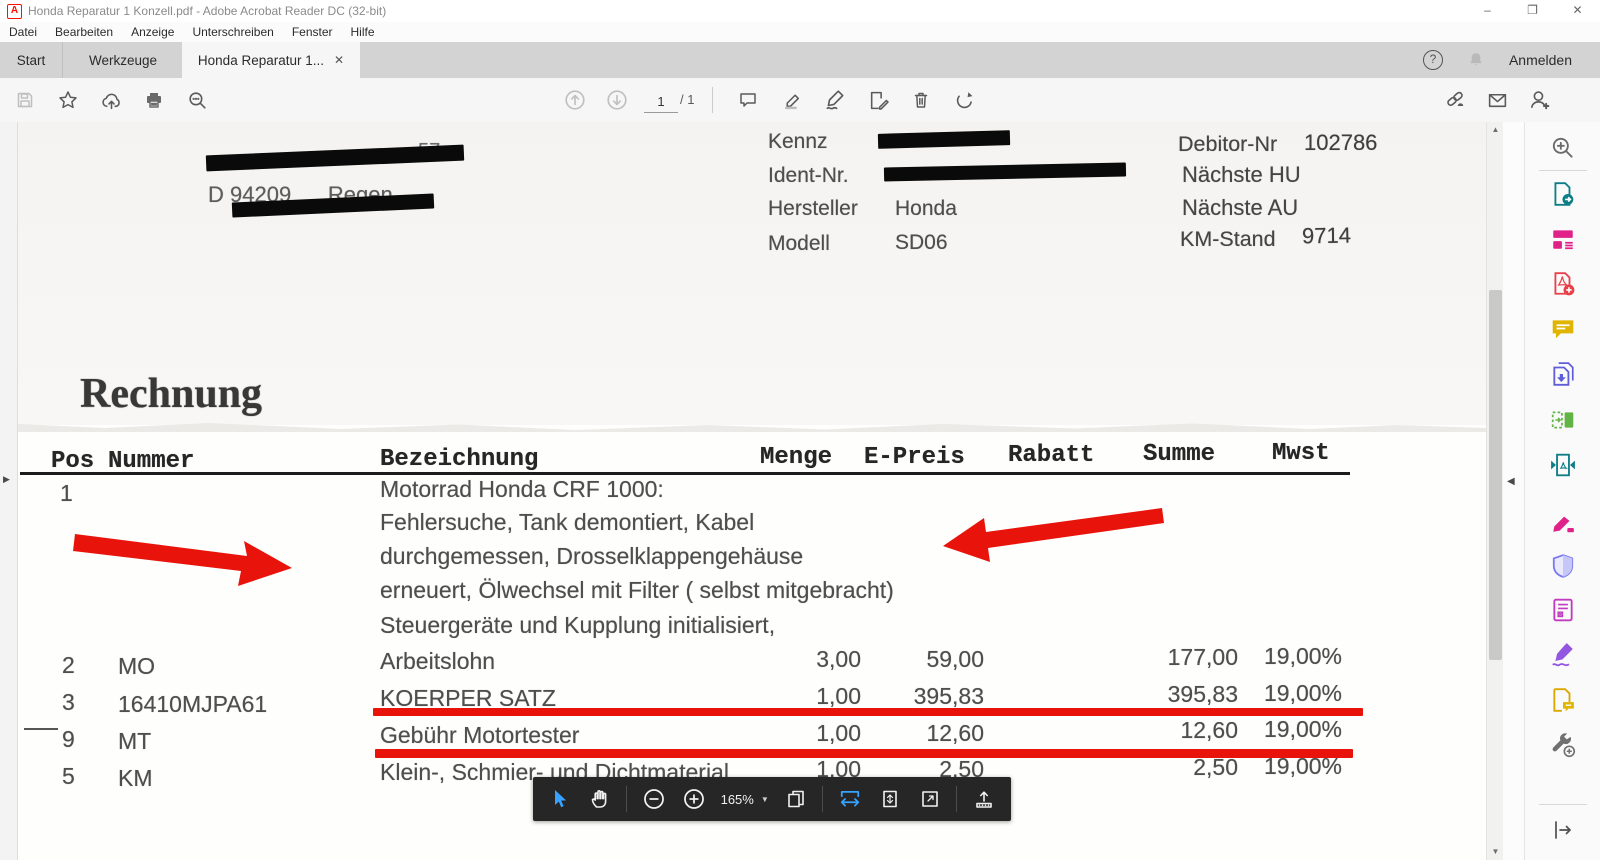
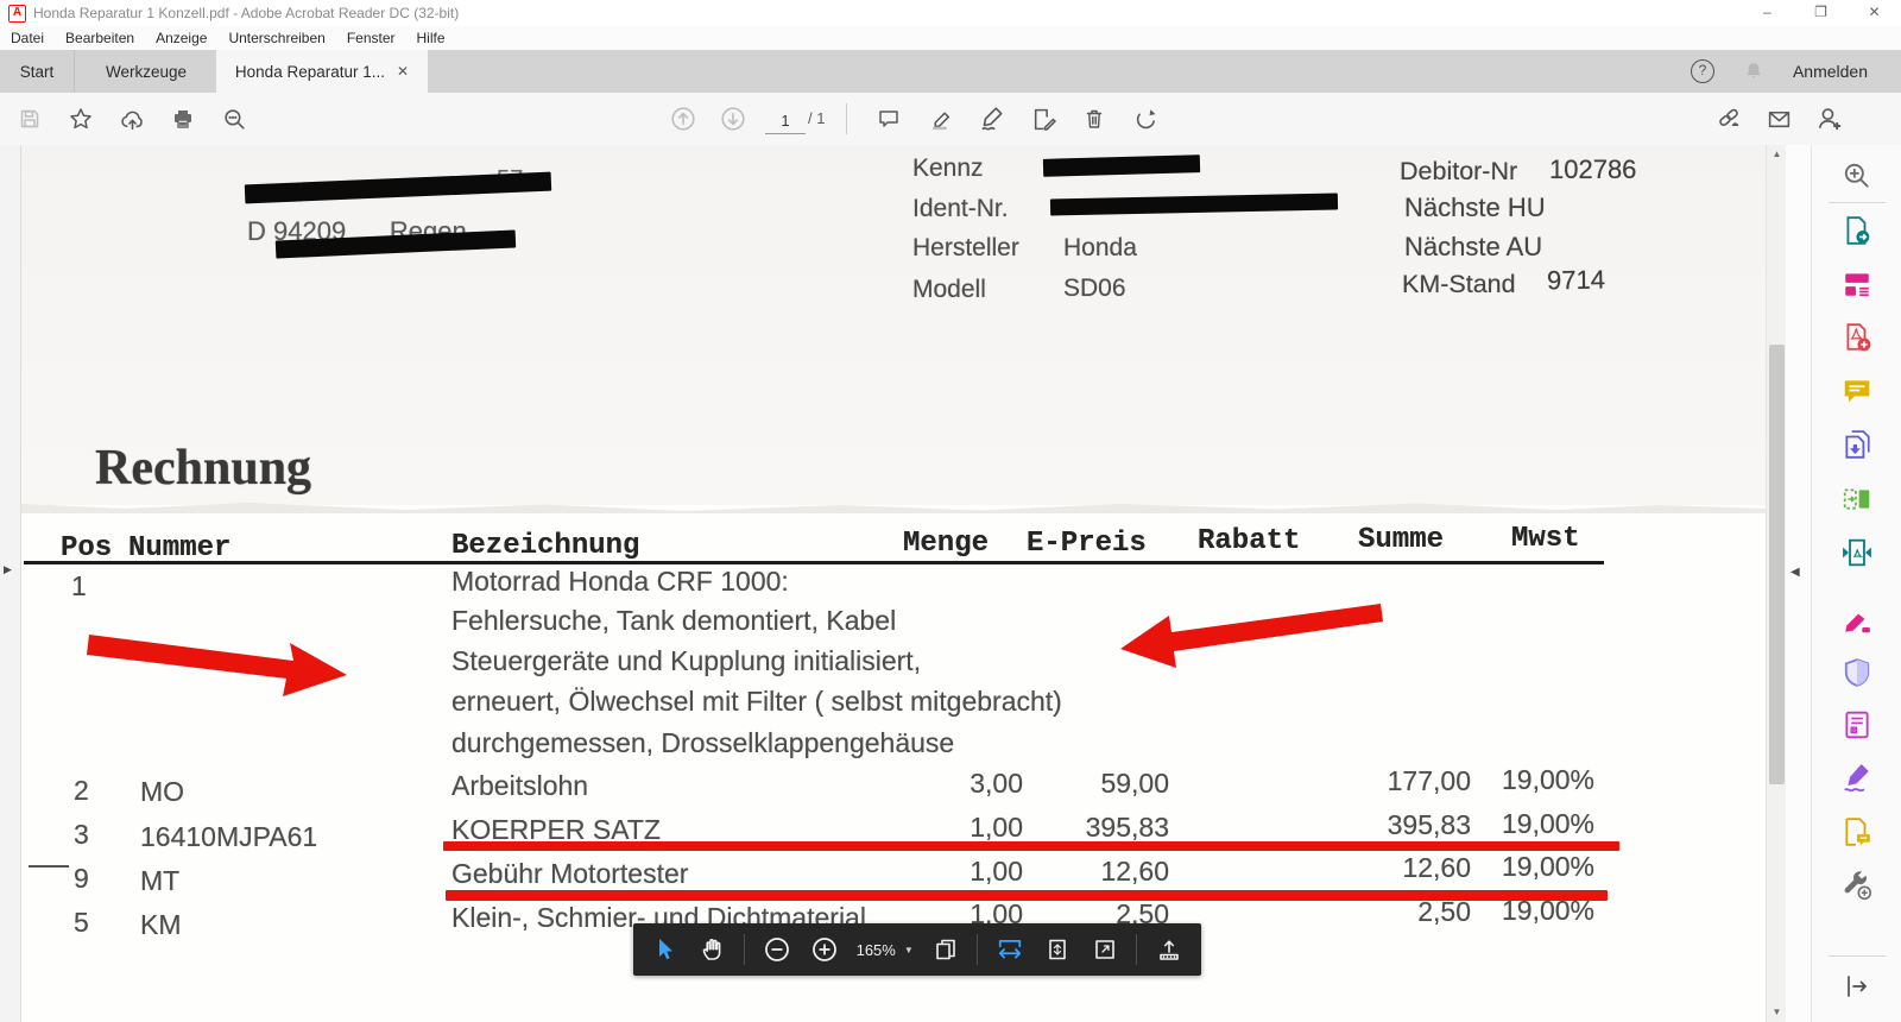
  A
  Honda Reparatur 1 Konzell.pdf - Adobe Acrobat Reader DC (32-bit)
  –
  ❐
  ✕
  Datei
  Bearbeiten
  Anzeige
  Unterschreiben
  Fenster
  Hilfe
  Start
  Werkzeuge
  Honda Reparatur 1...
  ✕
  ?
  Anmelden
  1
  / 1
  ▶
  D 94209 Regen
  Kennz
  Ident-Nr.
  Hersteller
  Honda
  Modell
  SD06
  Debitor-Nr
  102786
  Nächste HU
  Nächste AU
  KM-Stand
  9714
  Rechnung
  Pos
  Nummer
  Bezeichnung
  Menge
  E-Preis
  Rabatt
  Summe
  Mwst
  1
  Motorrad Honda CRF 1000:
  Fehlersuche, Tank demontiert, Kabel
- durchgemessen, Drosselklappengehäuse
+ Steuergeräte und Kupplung initialisiert,
  erneuert, Ölwechsel mit Filter ( selbst mitgebracht)
- Steuergeräte und Kupplung initialisiert,
+ durchgemessen, Drosselklappengehäuse
  2
  MO
  Arbeitslohn
  3,00
  59,00
  177,00
  19,00%
  3
  16410MJPA61
  KOERPER SATZ
  1,00
  395,83
  395,83
  19,00%
  9
  MT
  Gebühr Motortester
  1,00
  12,60
  12,60
  19,00%
  5
  KM
  Klein-, Schmier- und Dichtmaterial
  1,00
  2,50
  2,50
  19,00%
  ▲
  ▼
  ◀
  165%
  ▼
